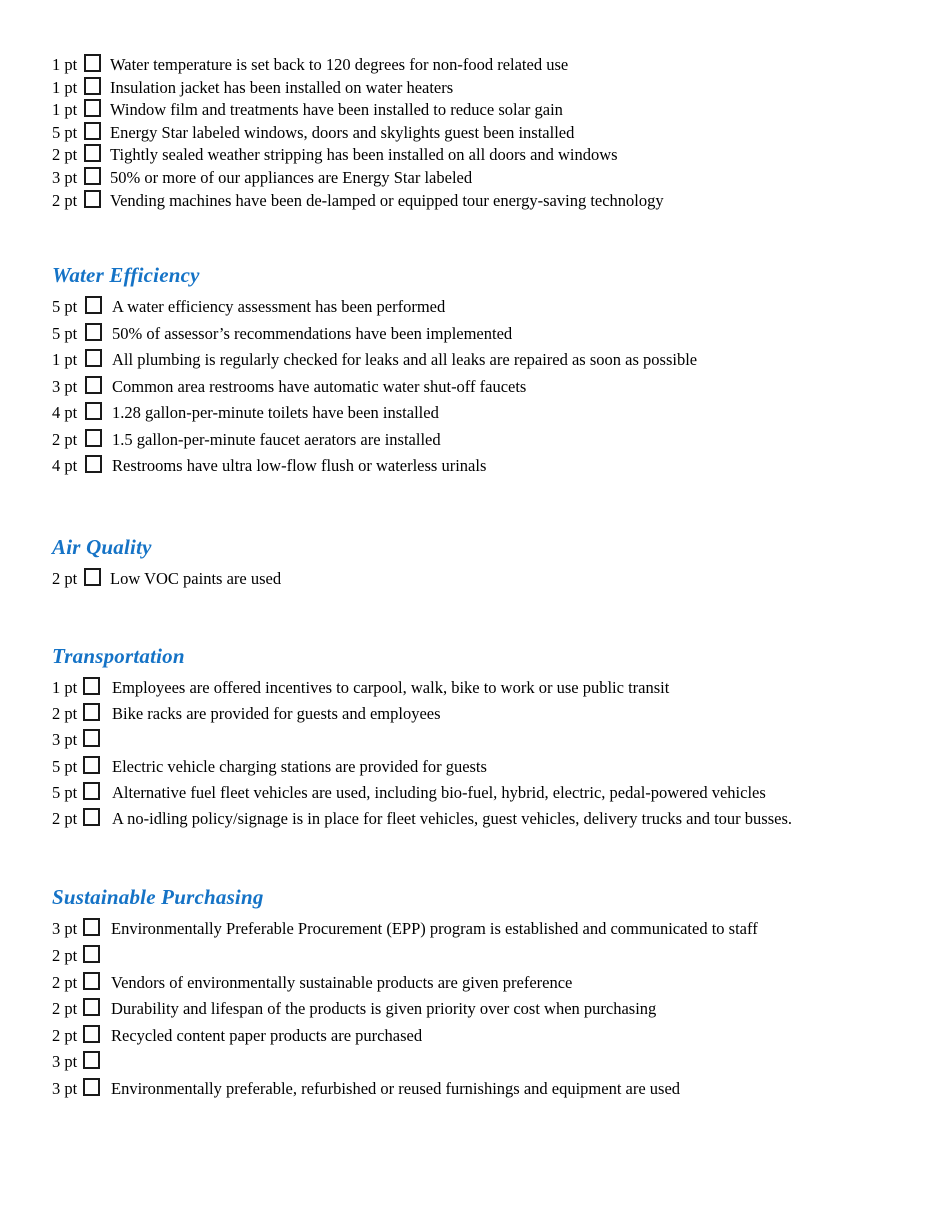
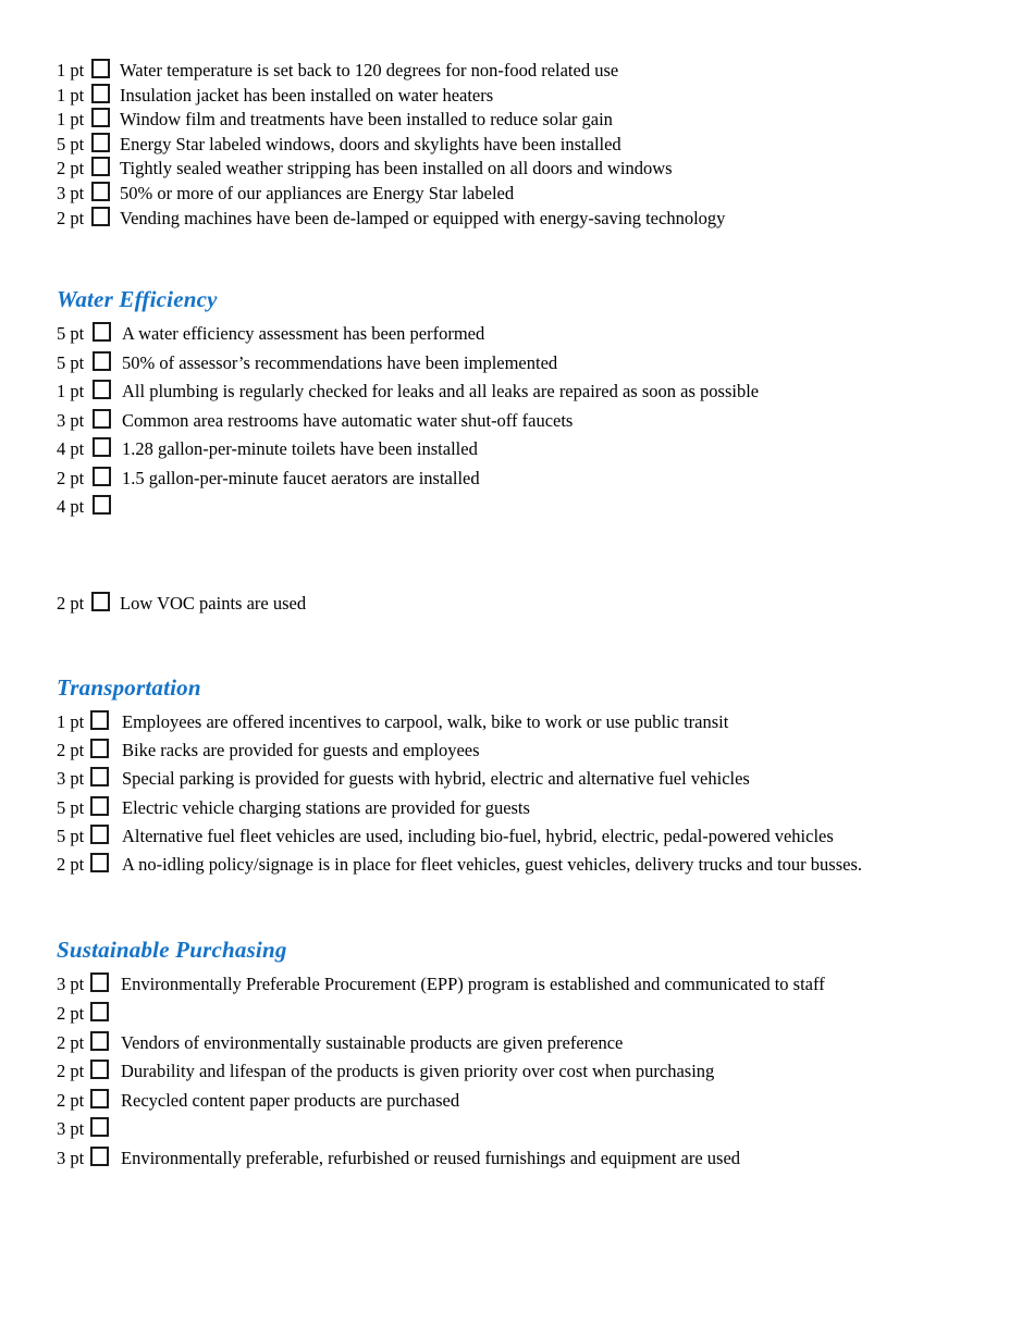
  1 pt
  Water temperature is set back to 120 degrees for non-food related use
  1 pt
  Insulation jacket has been installed on water heaters
  1 pt
  Window film and treatments have been installed to reduce solar gain
  5 pt
- Energy Star labeled windows, doors and skylights guest been installed
+ Energy Star labeled windows, doors and skylights have been installed
  2 pt
  Tightly sealed weather stripping has been installed on all doors and windows
  3 pt
  50% or more of our appliances are Energy Star labeled
  2 pt
- Vending machines have been de-lamped or equipped tour energy-saving technology
+ Vending machines have been de-lamped or equipped with energy-saving technology
  Water Efficiency
  5 pt
  A water efficiency assessment has been performed
  5 pt
  50% of assessor’s recommendations have been implemented
  1 pt
  All plumbing is regularly checked for leaks and all leaks are repaired as soon as possible
  3 pt
  Common area restrooms have automatic water shut-off faucets
  4 pt
  1.28 gallon-per-minute toilets have been installed
  2 pt
  1.5 gallon-per-minute faucet aerators are installed
  4 pt
- Restrooms have ultra low-flow flush or waterless urinals
- Air Quality
  2 pt
  Low VOC paints are used
  Transportation
  1 pt
  Employees are offered incentives to carpool, walk, bike to work or use public transit
  2 pt
  Bike racks are provided for guests and employees
  3 pt
+ Special parking is provided for guests with hybrid, electric and alternative fuel vehicles
  5 pt
  Electric vehicle charging stations are provided for guests
  5 pt
  Alternative fuel fleet vehicles are used, including bio-fuel, hybrid, electric, pedal-powered vehicles
  2 pt
  A no-idling policy/signage is in place for fleet vehicles, guest vehicles, delivery trucks and tour busses.
  Sustainable Purchasing
  3 pt
  Environmentally Preferable Procurement (EPP) program is established and communicated to staff
  2 pt
  2 pt
  Vendors of environmentally sustainable products are given preference
  2 pt
  Durability and lifespan of the products is given priority over cost when purchasing
  2 pt
  Recycled content paper products are purchased
  3 pt
  3 pt
  Environmentally preferable, refurbished or reused furnishings and equipment are used
